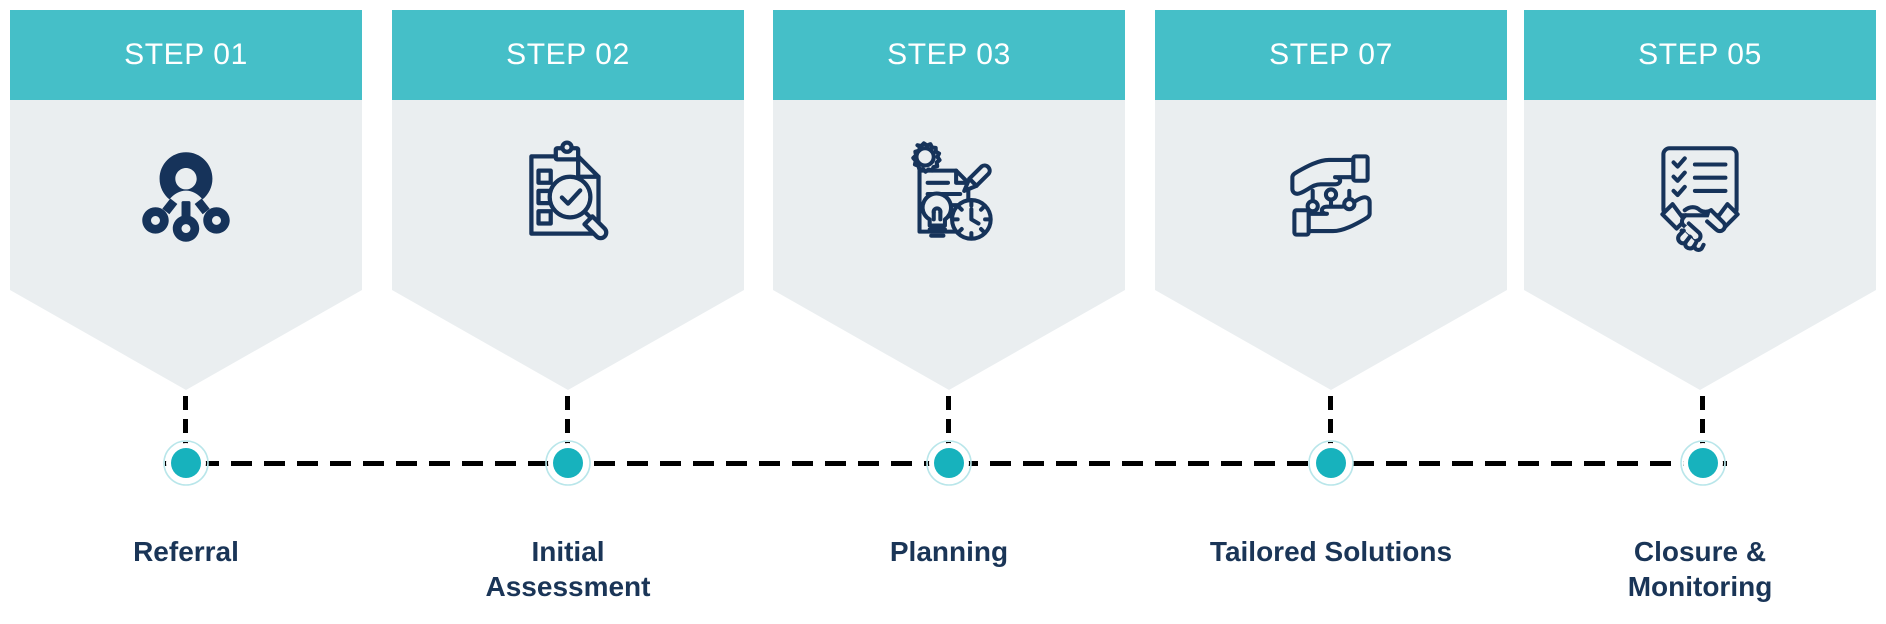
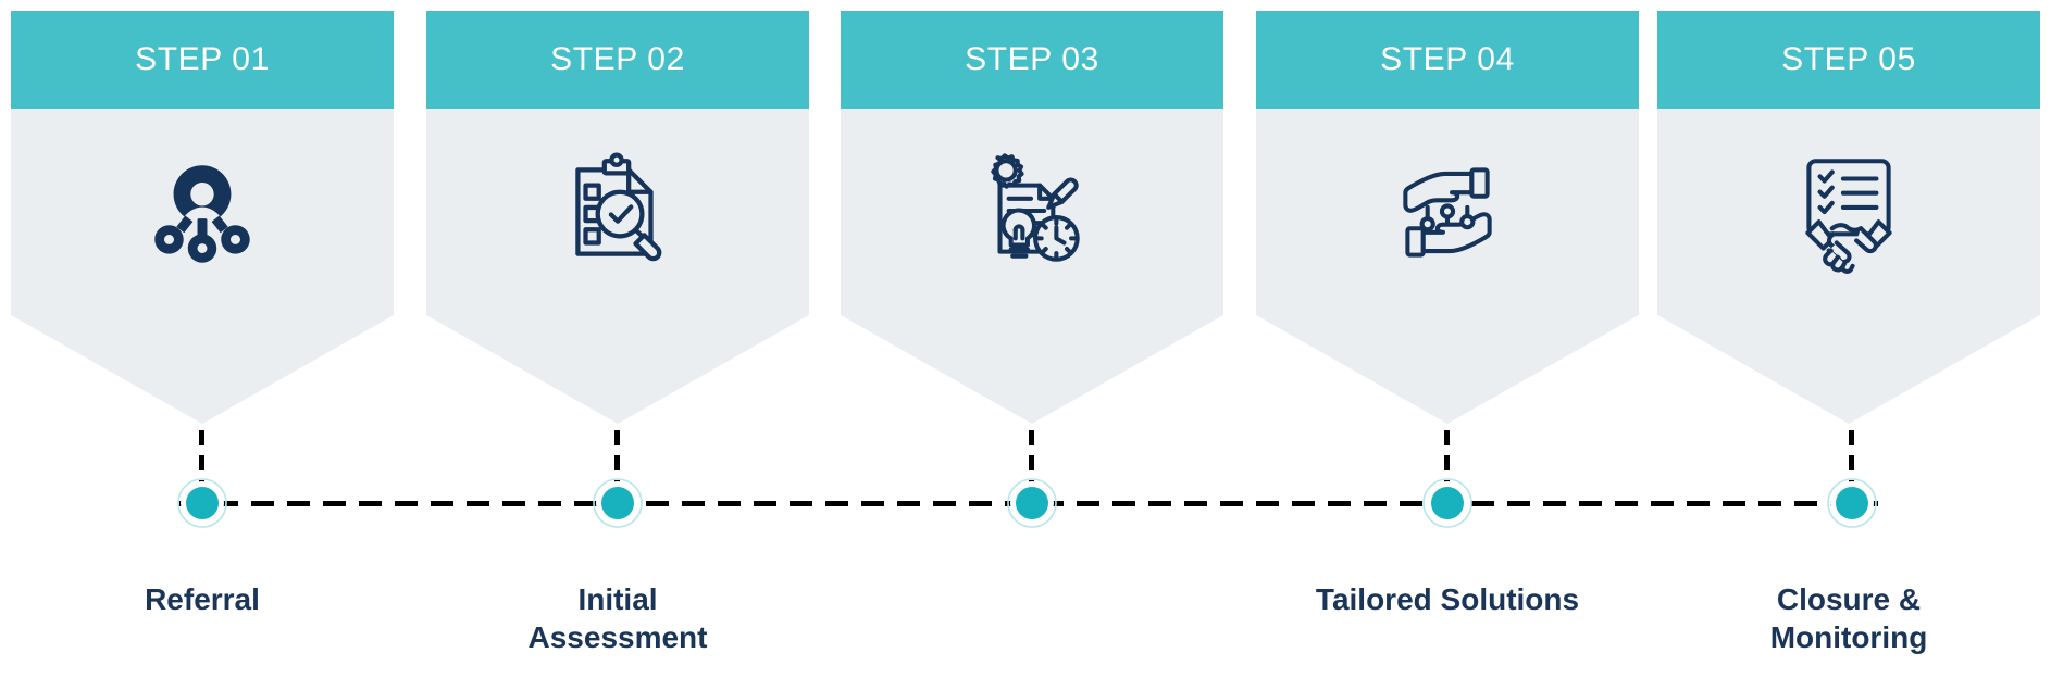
  STEP 01
  STEP 02
  STEP 03
- STEP 07
+ STEP 04
  STEP 05
  Referral
  Initial
  Assessment
- Planning
  Tailored Solutions
  Closure &
  Monitoring
